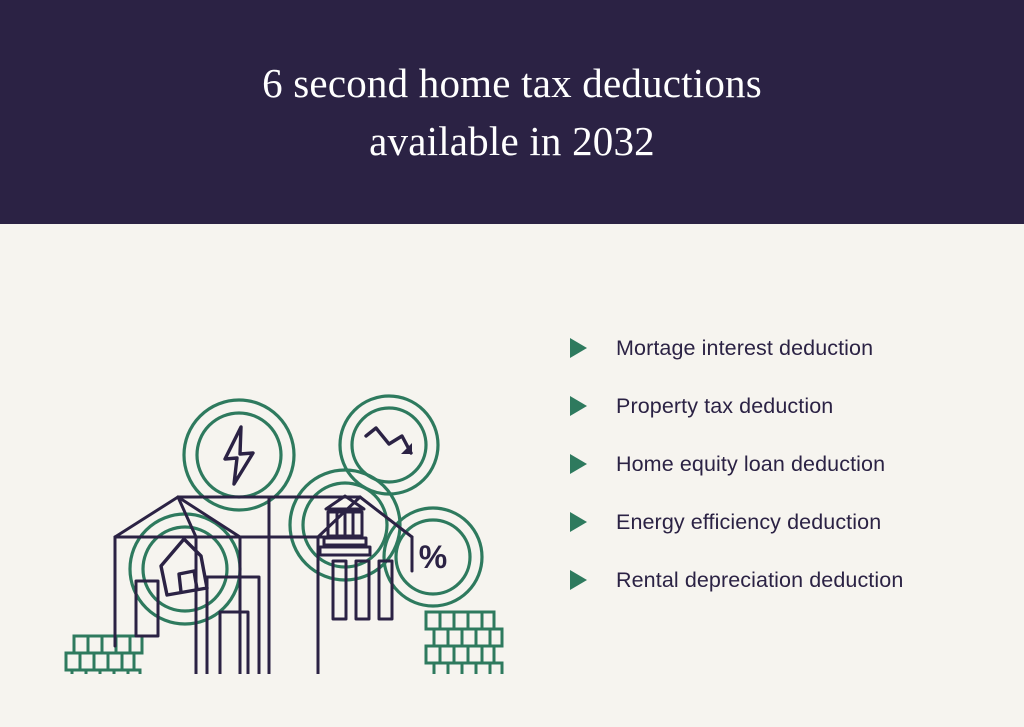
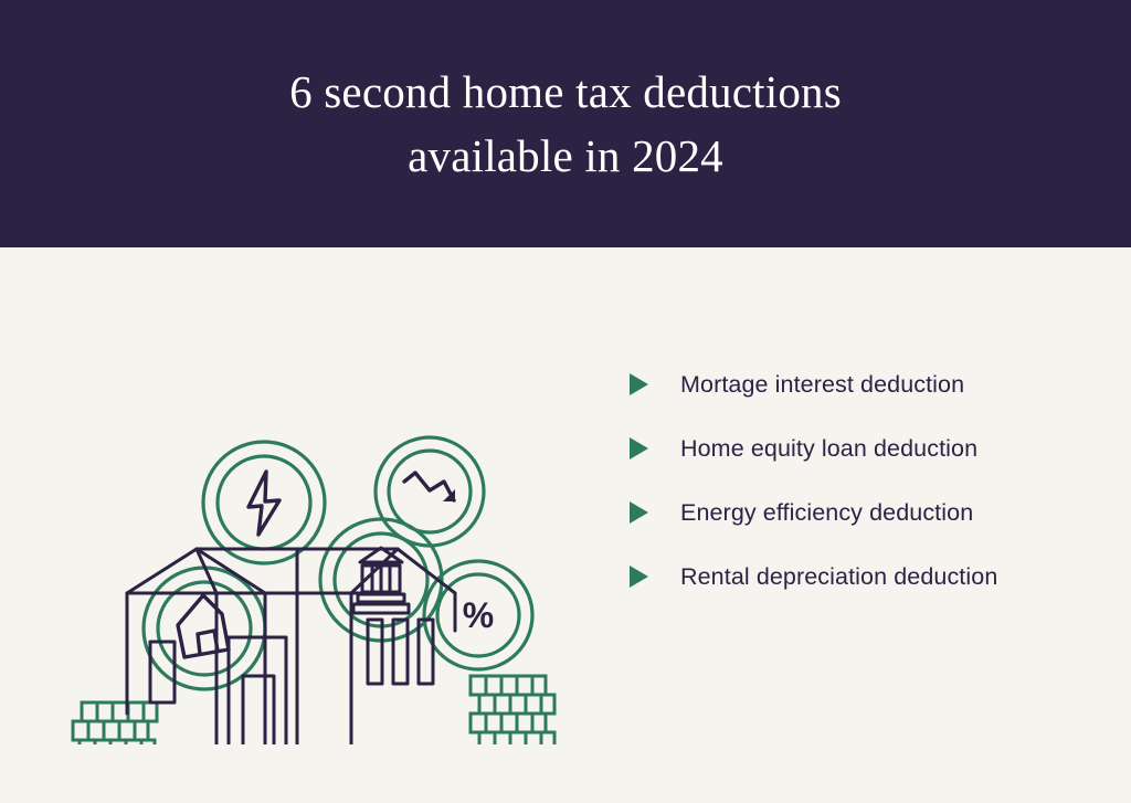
  6 second home tax deductions
- available in 2032
+ available in 2024
  %
  Mortage interest deduction
- Property tax deduction
  Home equity loan deduction
  Energy efficiency deduction
  Rental depreciation deduction
